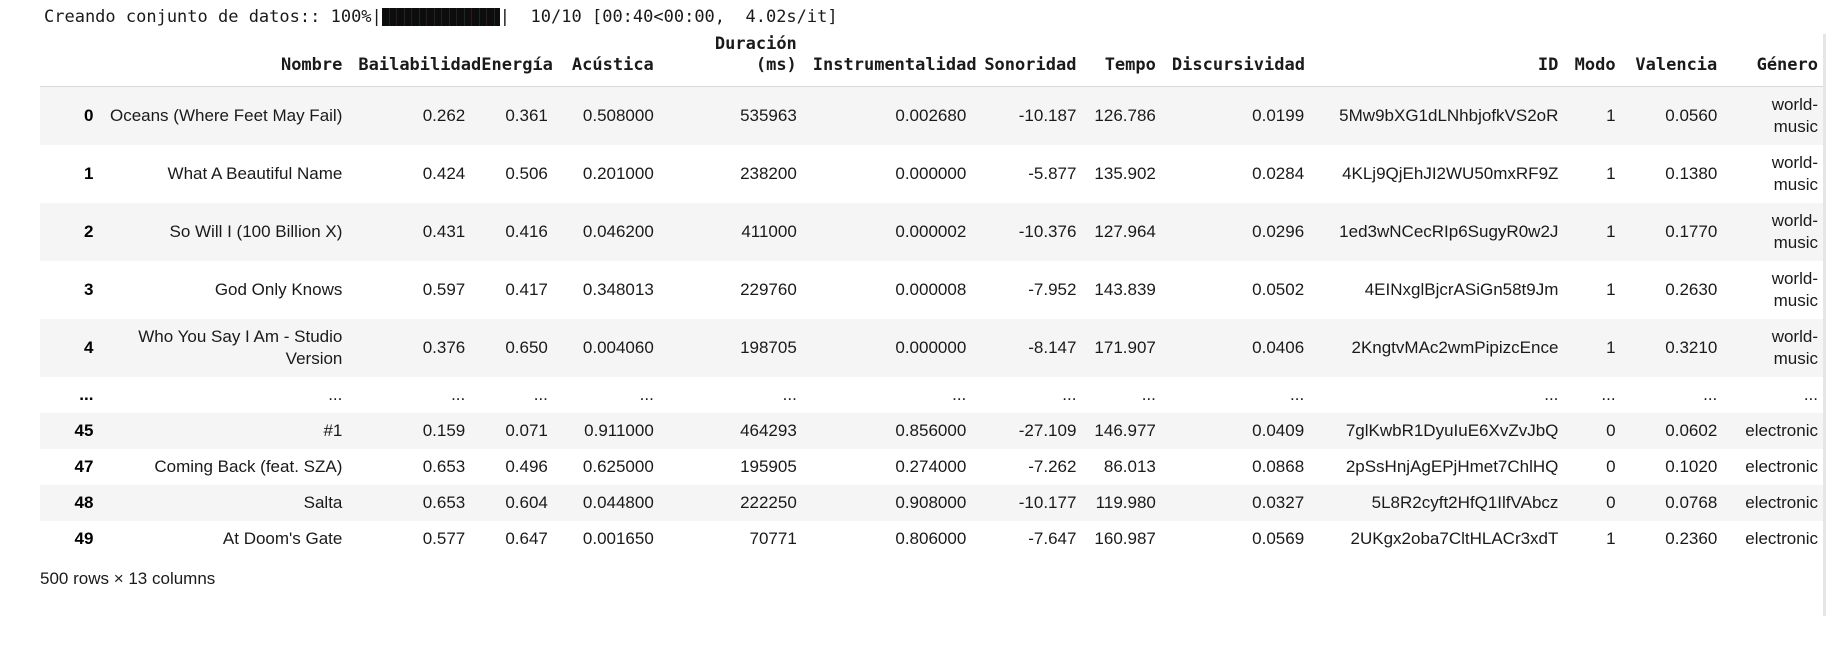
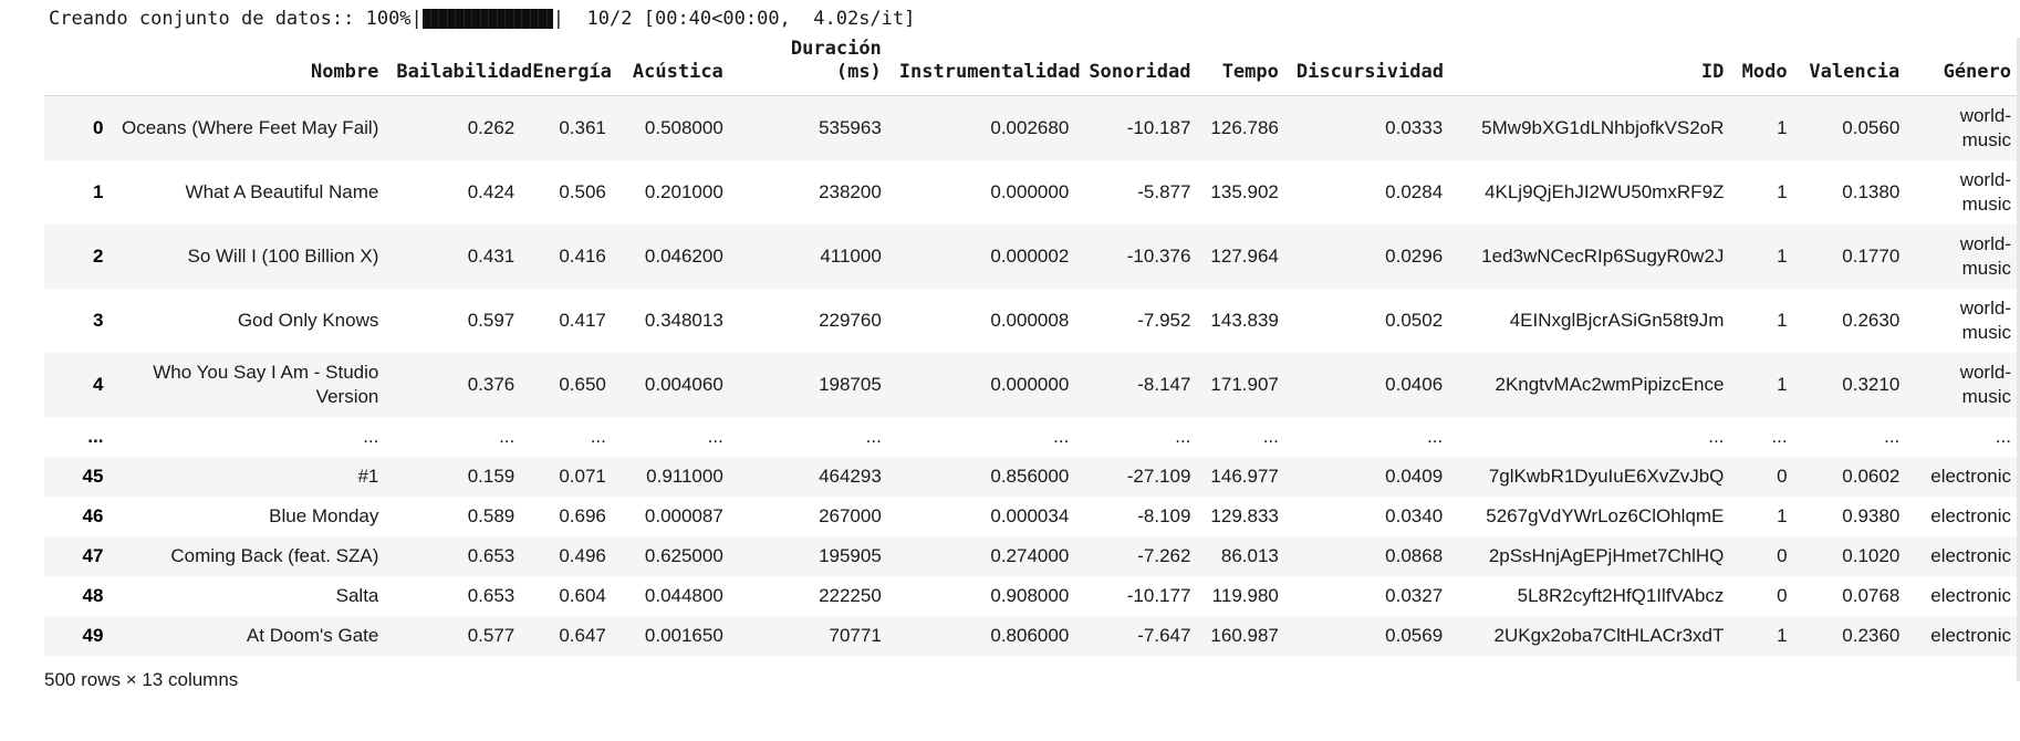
  Creando conjunto de datos::
  100%
  |
  |
- 10/10
+ 10/2
  [00:40<00:00, 4.02s/it]
  	Nombre	Bailabilidad	Energía	Acústica	Duración(ms)	Instrumentalidad	Sonoridad	Tempo	Discursividad	ID	Modo	Valencia	Género
- 0	Oceans (Where Feet May Fail)	0.262	0.361	0.508000	535963	0.002680	-10.187	126.786	0.0199	5Mw9bXG1dLNhbjofkVS2oR	1	0.0560	world-music
+ 0	Oceans (Where Feet May Fail)	0.262	0.361	0.508000	535963	0.002680	-10.187	126.786	0.0333	5Mw9bXG1dLNhbjofkVS2oR	1	0.0560	world-music
  1	What A Beautiful Name	0.424	0.506	0.201000	238200	0.000000	-5.877	135.902	0.0284	4KLj9QjEhJI2WU50mxRF9Z	1	0.1380	world-music
  2	So Will I (100 Billion X)	0.431	0.416	0.046200	411000	0.000002	-10.376	127.964	0.0296	1ed3wNCecRIp6SugyR0w2J	1	0.1770	world-music
  3	God Only Knows	0.597	0.417	0.348013	229760	0.000008	-7.952	143.839	0.0502	4EINxglBjcrASiGn58t9Jm	1	0.2630	world-music
  4	Who You Say I Am - Studio Version	0.376	0.650	0.004060	198705	0.000000	-8.147	171.907	0.0406	2KngtvMAc2wmPipizcEnce	1	0.3210	world-music
  ...	...	...	...	...	...	...	...	...	...	...	...	...	...
  45	#1	0.159	0.071	0.911000	464293	0.856000	-27.109	146.977	0.0409	7glKwbR1DyuIuE6XvZvJbQ	0	0.0602	electronic
+ 46	Blue Monday	0.589	0.696	0.000087	267000	0.000034	-8.109	129.833	0.0340	5267gVdYWrLoz6ClOhlqmE	1	0.9380	electronic
  47	Coming Back (feat. SZA)	0.653	0.496	0.625000	195905	0.274000	-7.262	86.013	0.0868	2pSsHnjAgEPjHmet7ChlHQ	0	0.1020	electronic
  48	Salta	0.653	0.604	0.044800	222250	0.908000	-10.177	119.980	0.0327	5L8R2cyft2HfQ1IlfVAbcz	0	0.0768	electronic
  49	At Doom's Gate	0.577	0.647	0.001650	70771	0.806000	-7.647	160.987	0.0569	2UKgx2oba7CltHLACr3xdT	1	0.2360	electronic
  500 rows × 13 columns
